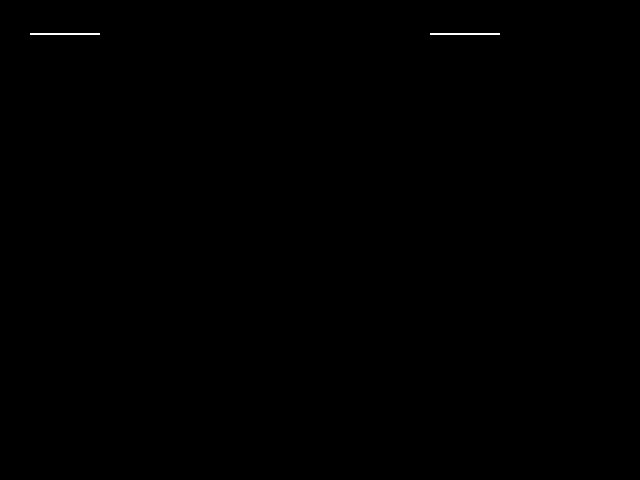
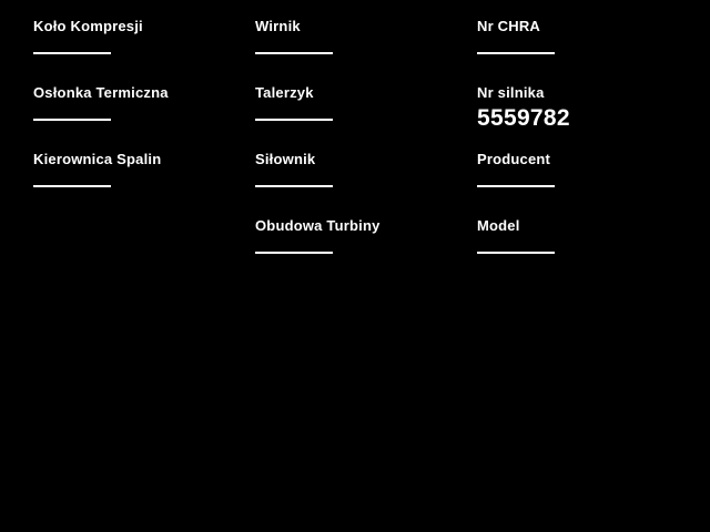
+ Koło Kompresji
+ Osłonka Termiczna
+ Kierownica Spalin
+ Wirnik
+ Talerzyk
+ Siłownik
+ Obudowa Turbiny
+ Nr CHRA
+ Nr silnika
+ 5559782
+ Producent
+ Model
